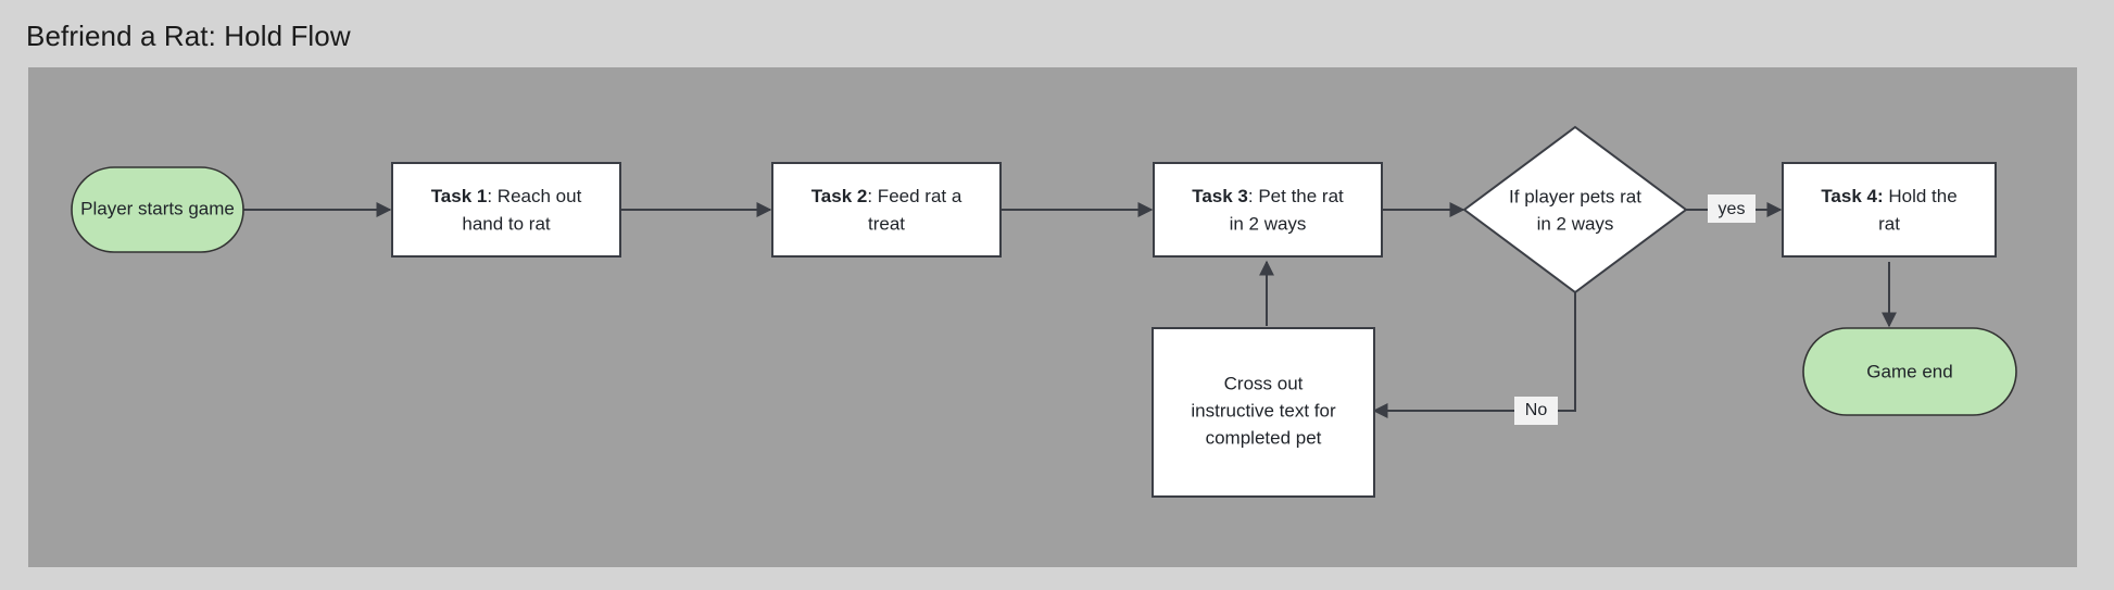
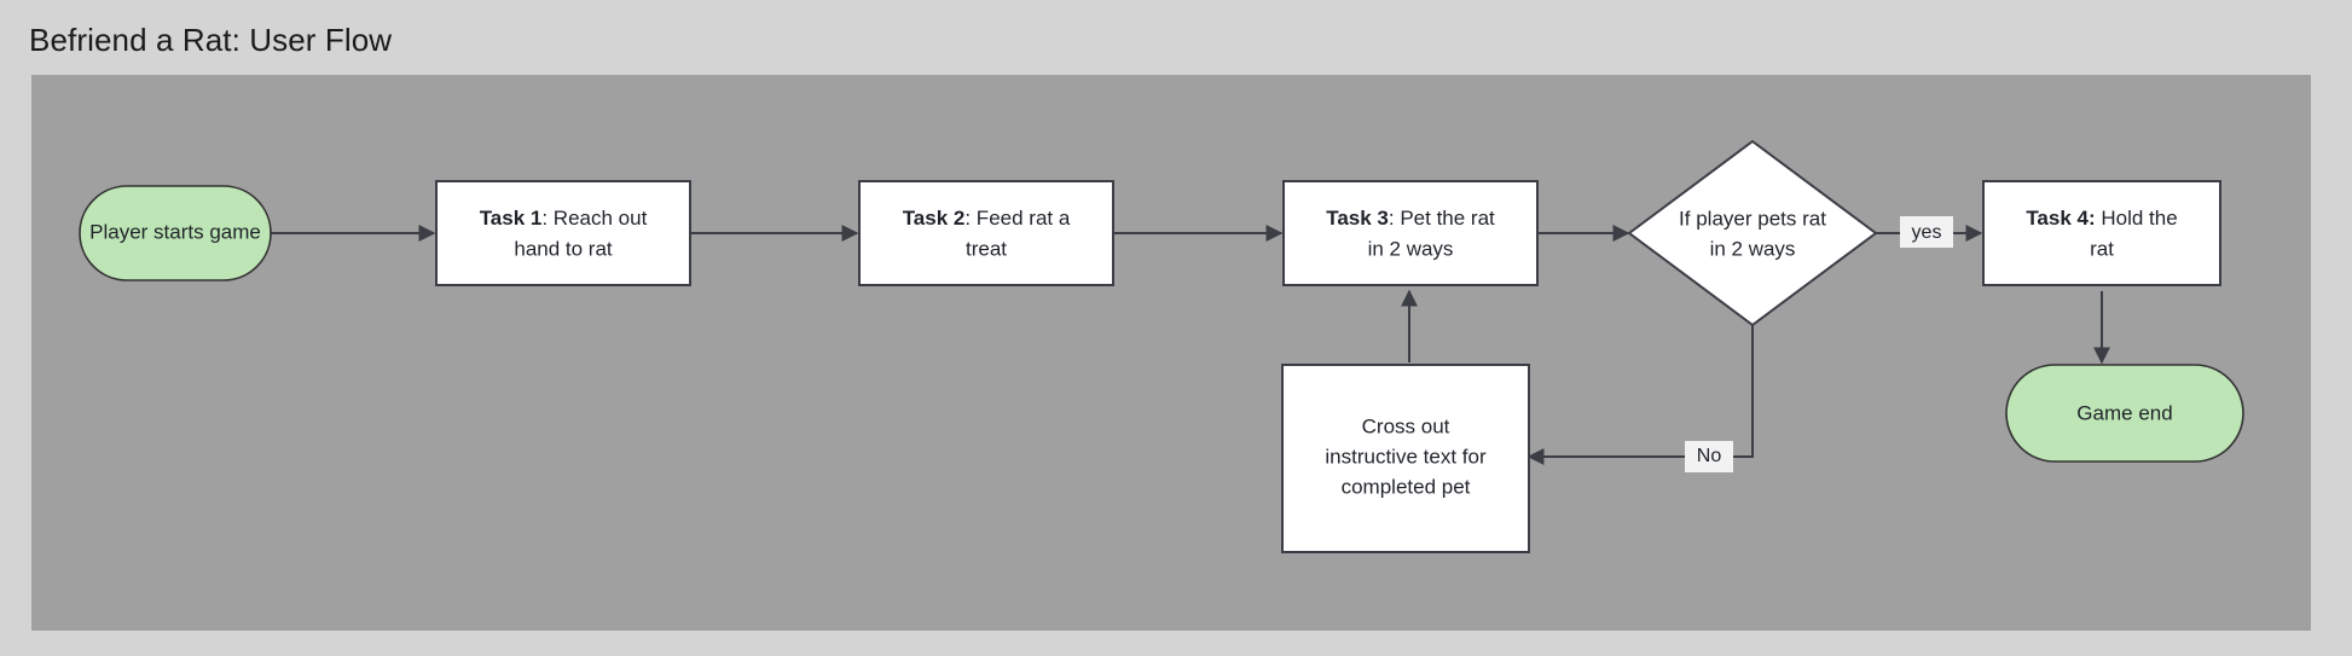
- Befriend a Rat: Hold Flow
+ Befriend a Rat: User Flow
  yes
  No
  Player starts game
  Task 1: Reach out
  hand to rat
  Task 2: Feed rat a
  treat
  Task 3: Pet the rat
  in 2 ways
  If player pets rat
  in 2 ways
  Task 4: Hold the
  rat
  Game end
  Cross out
  instructive text for
  completed pet
